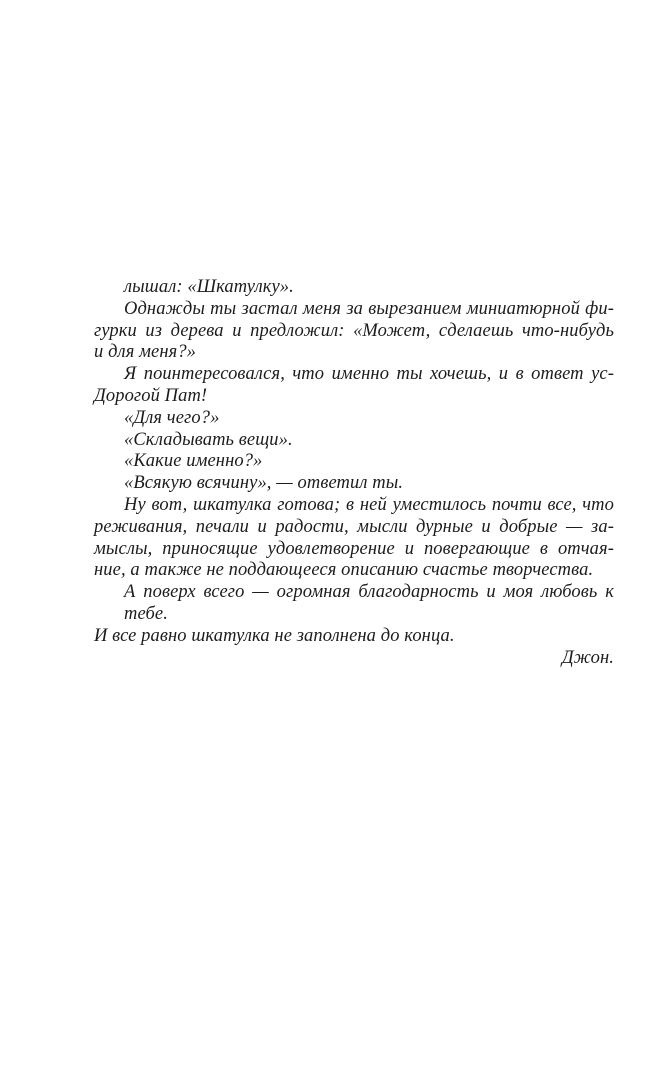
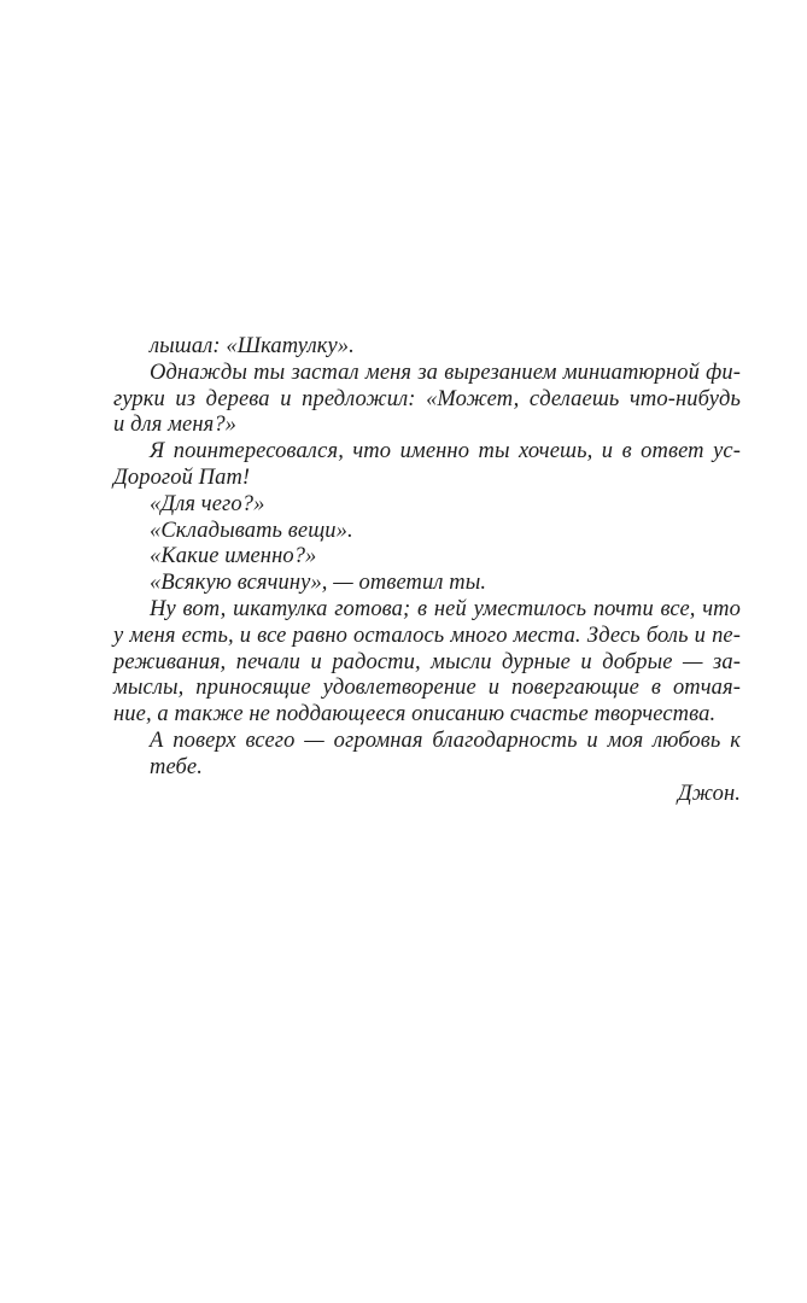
  лышал: «Шкатулку».
  Однажды ты застал меня за вырезанием миниатюрной фи-
  гурки из дерева и предложил: «Может, сделаешь что-нибудь
  и для меня?»
  Я поинтересовался, что именно ты хочешь, и в ответ ус-
  Дорогой Пат!
  «Для чего?»
  «Складывать вещи».
  «Какие именно?»
  «Всякую всячину», — ответил ты.
  Ну вот, шкатулка готова; в ней уместилось почти все, что
+ у меня есть, и все равно осталось много места. Здесь боль и пе-
  реживания, печали и радости, мысли дурные и добрые — за-
  мыслы, приносящие удовлетворение и повергающие в отчая-
  ние, а также не поддающееся описанию счастье творчества.
  А поверх всего — огромная благодарность и моя любовь к тебе.
- И все равно шкатулка не заполнена до конца.
  Джон.
